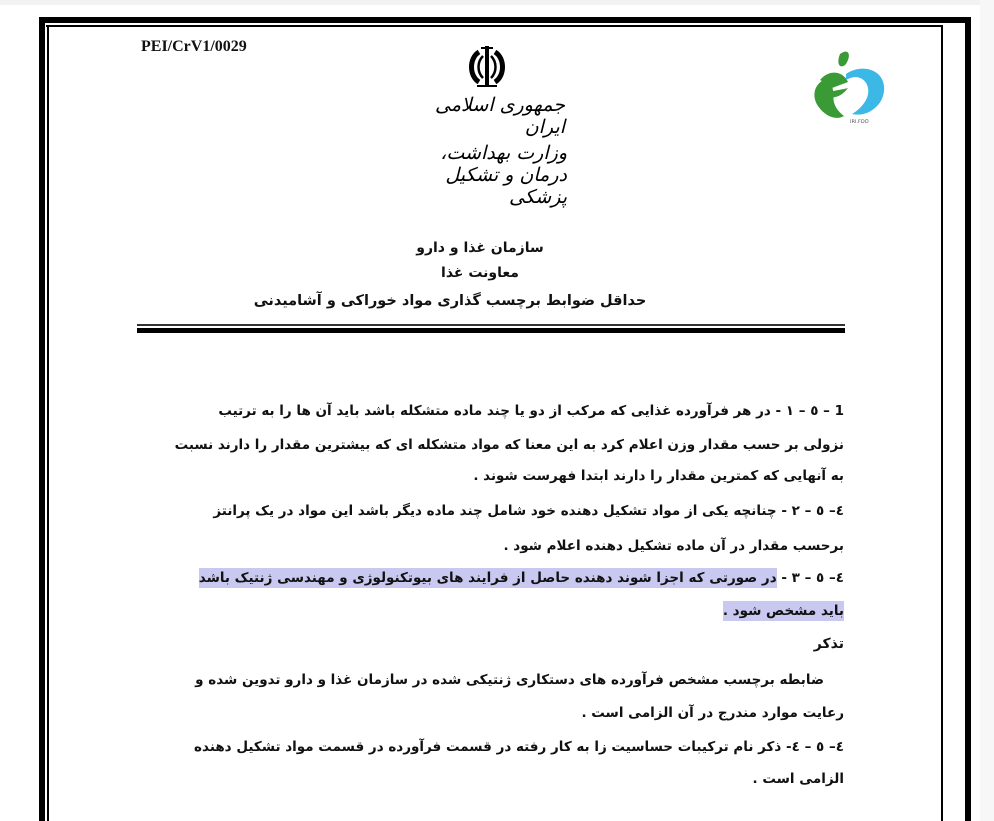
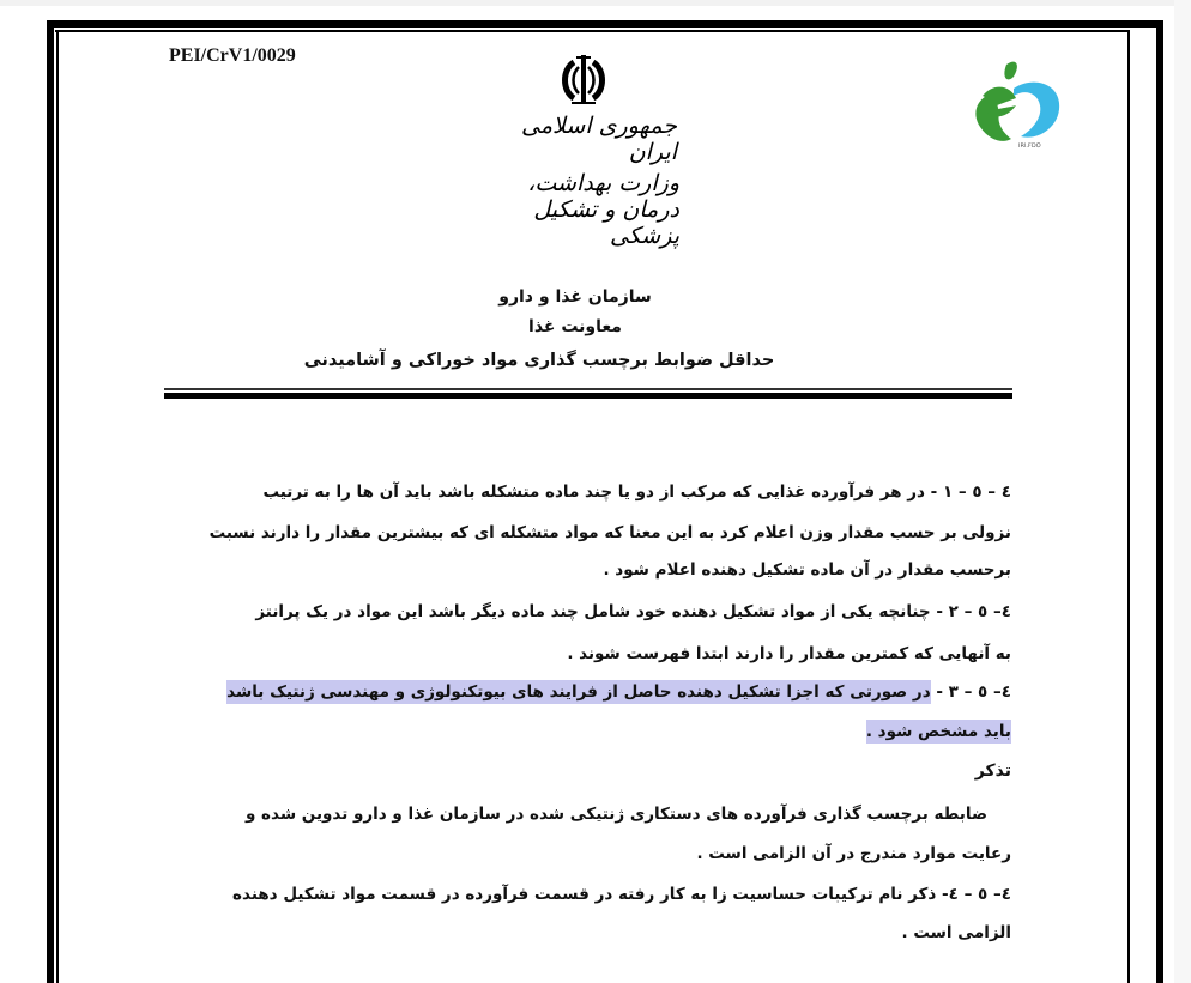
  PEI/CrV1/0029
  جمهوری اسلامی ایران
  وزارت بهداشت، درمان و تشکیل پزشکی
  سازمان غذا و دارو
  معاونت غذا
  حداقل ضوابط برچسب گذاری مواد خوراکی و آشامیدنی
- 1 – ٥ – ١ - در هر فرآورده غذایی که مرکب از دو یا چند ماده متشکله باشد باید آن ها را به ترتیب
+ ٤ – ٥ – ١ - در هر فرآورده غذایی که مرکب از دو یا چند ماده متشکله باشد باید آن ها را به ترتیب
  نزولی بر حسب مقدار وزن اعلام کرد به این معنا که مواد متشکله ای که بیشترین مقدار را دارند نسبت
- به آنهایی که کمترین مقدار را دارند ابتدا فهرست شوند .
+ برحسب مقدار در آن ماده تشکیل دهنده اعلام شود .
  ٤– ٥ – ٢ - چنانچه یکی از مواد تشکیل دهنده خود شامل چند ماده دیگر باشد این مواد در یک پرانتز
- برحسب مقدار در آن ماده تشکیل دهنده اعلام شود .
+ به آنهایی که کمترین مقدار را دارند ابتدا فهرست شوند .
- ٤– ٥ – ٣ - در صورتی که اجزا شوند دهنده حاصل از فرایند های بیوتکنولوژی و مهندسی ژنتیک باشد
+ ٤– ٥ – ٣ - در صورتی که اجزا تشکیل دهنده حاصل از فرایند های بیوتکنولوژی و مهندسی ژنتیک باشد
  باید مشخص شود .
  تذکر
- ضابطه برچسب مشخص فرآورده های دستکاری ژنتیکی شده در سازمان غذا و دارو تدوین شده و
+ ضابطه برچسب گذاری فرآورده های دستکاری ژنتیکی شده در سازمان غذا و دارو تدوین شده و
  رعایت موارد مندرج در آن الزامی است .
  ٤– ٥ – ٤- ذکر نام ترکیبات حساسیت زا به کار رفته در قسمت فرآورده در قسمت مواد تشکیل دهنده
  الزامی است .
